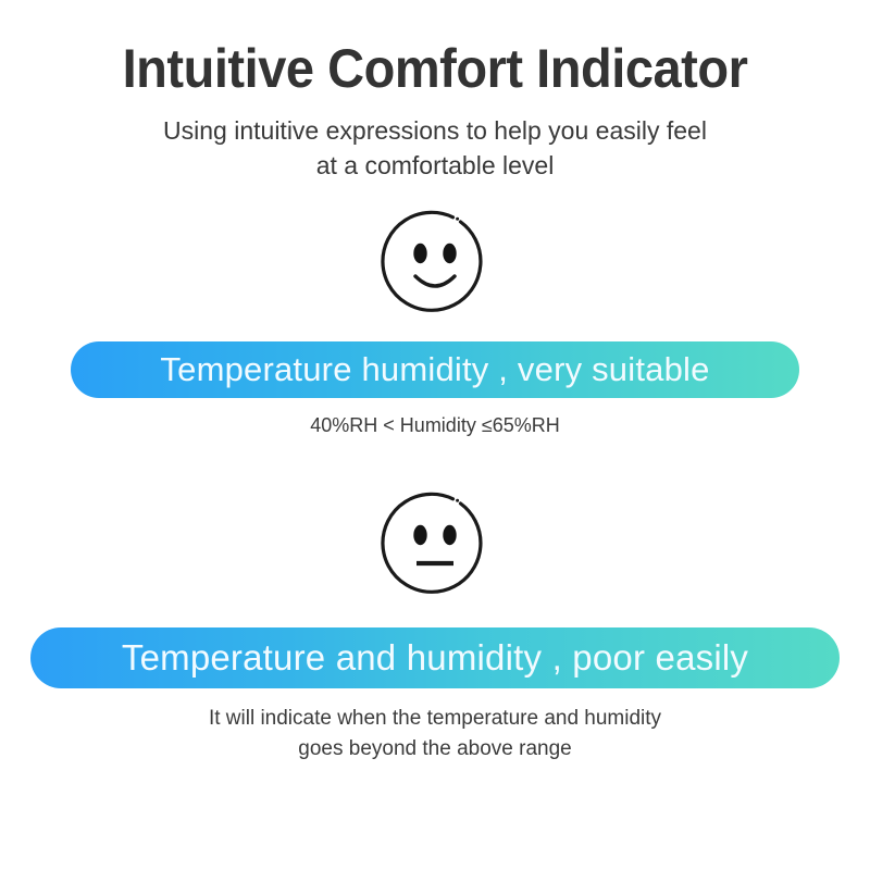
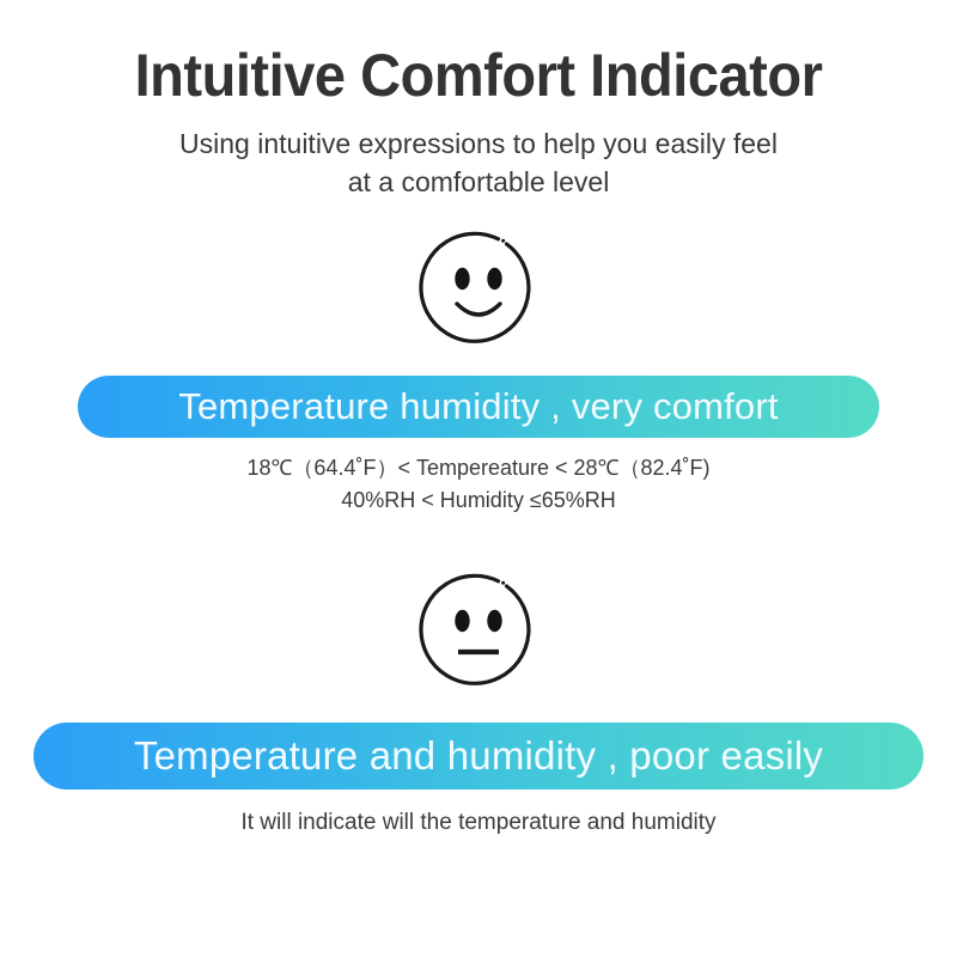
  Intuitive Comfort Indicator
  Using intuitive expressions to help you easily feel
  at a comfortable level
- Temperature humidity , very suitable
+ Temperature humidity , very comfort
+ 18℃（64.4˚F）< Tempereature < 28℃（82.4˚F)
  40%RH < Humidity ≤65%RH
  Temperature and humidity , poor easily
- It will indicate when the temperature and humidity
+ It will indicate will the temperature and humidity
- goes beyond the above range
